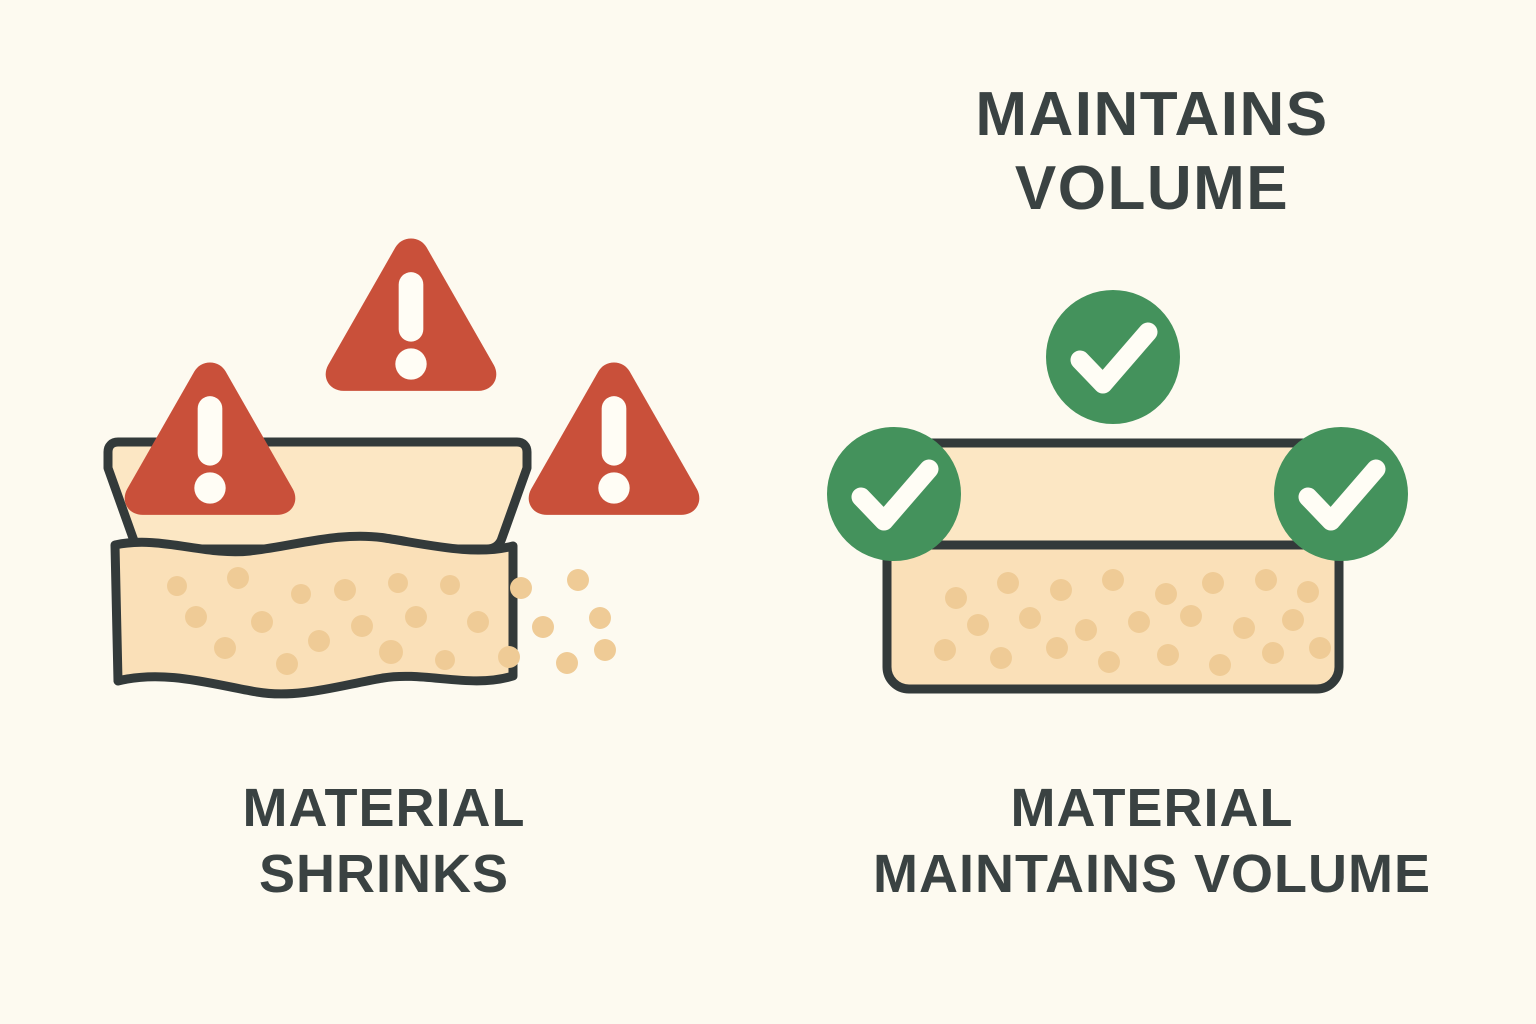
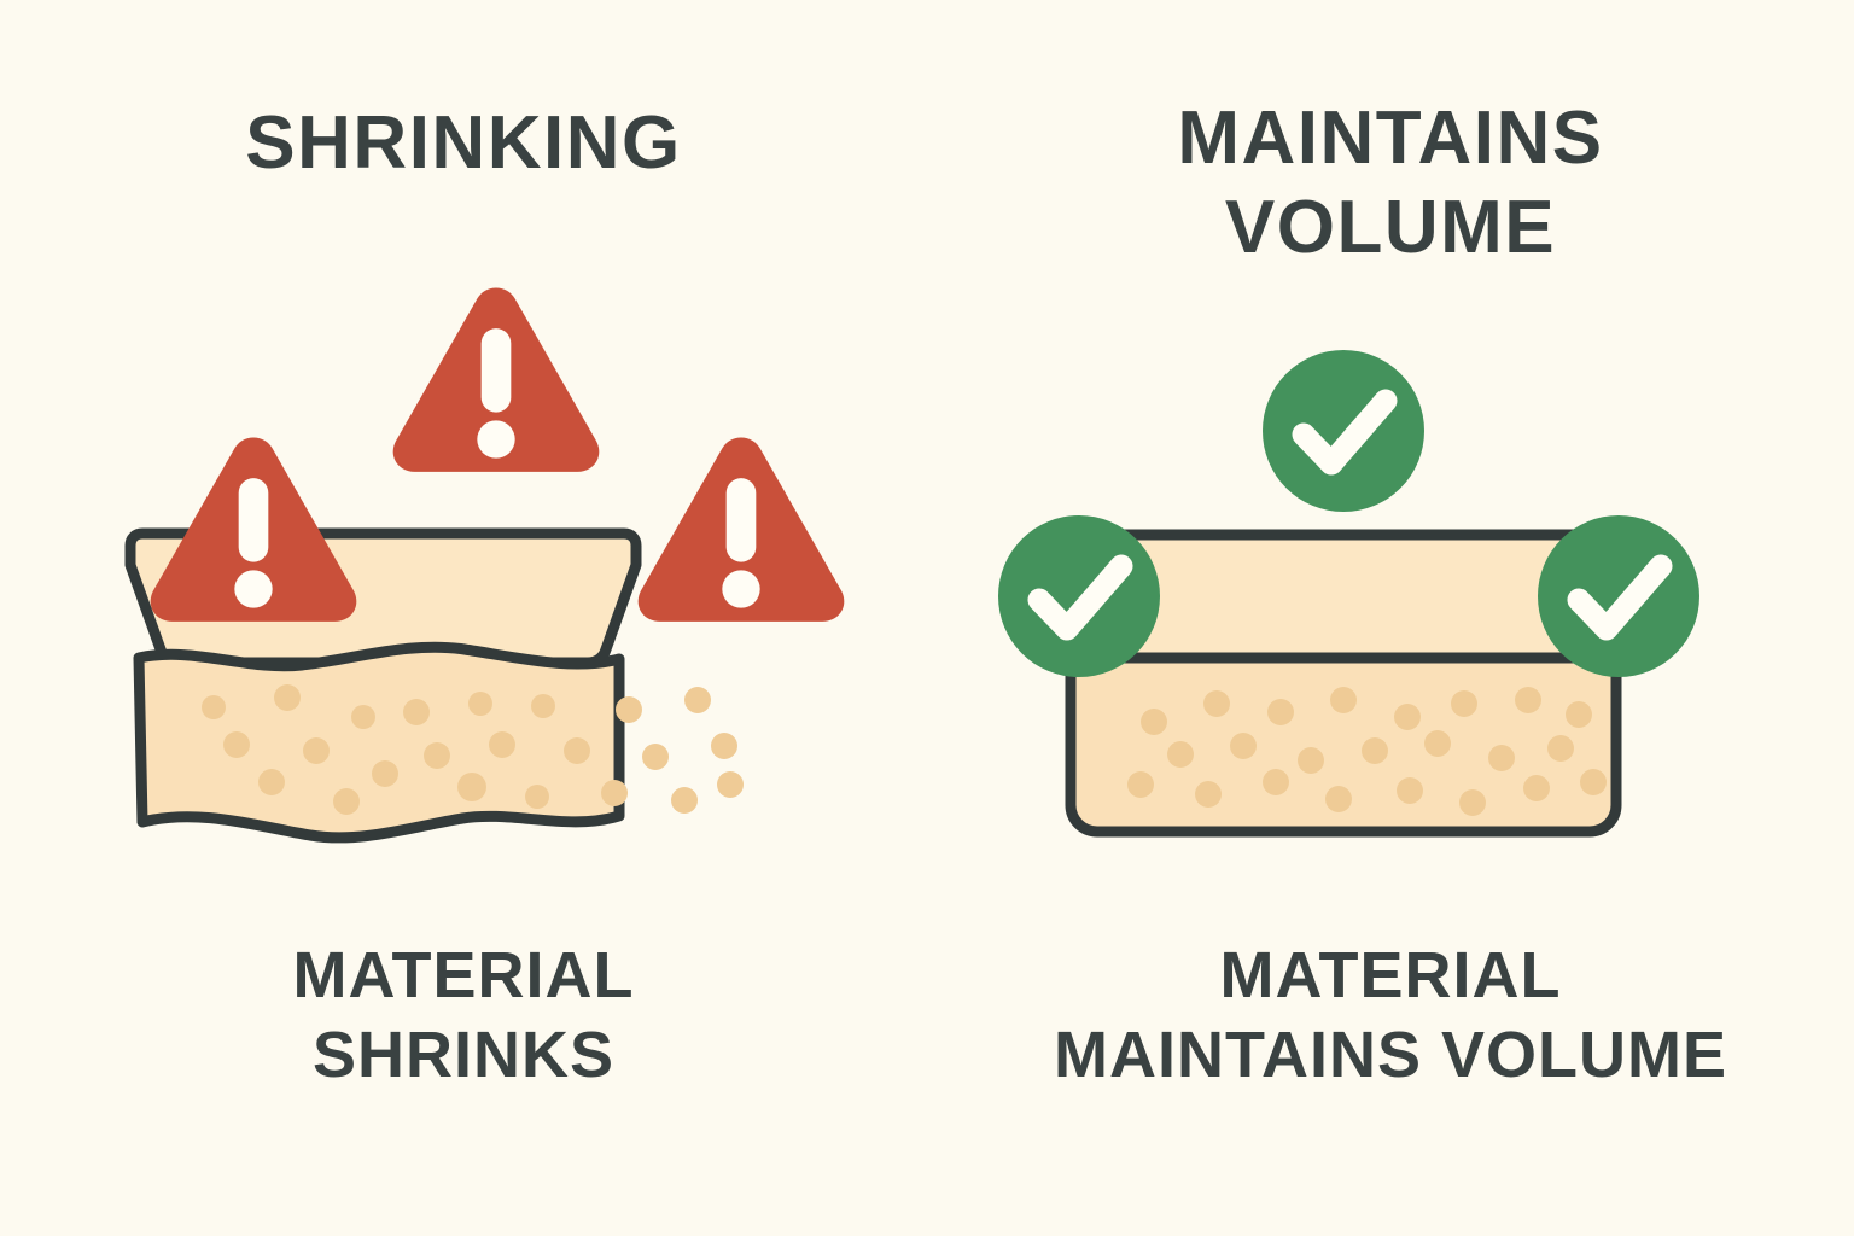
+ SHRINKING
  MATERIAL
  SHRINKS
  MAINTAINS
  VOLUME
  MATERIAL
  MAINTAINS VOLUME
